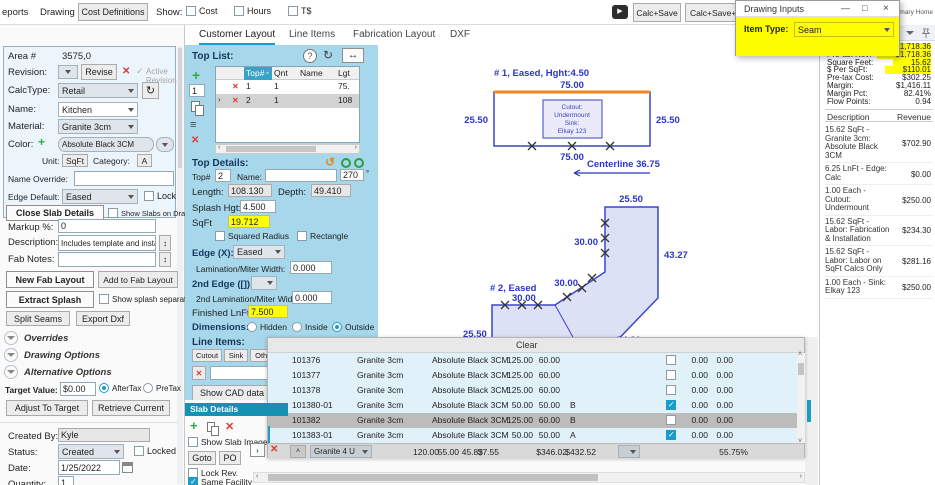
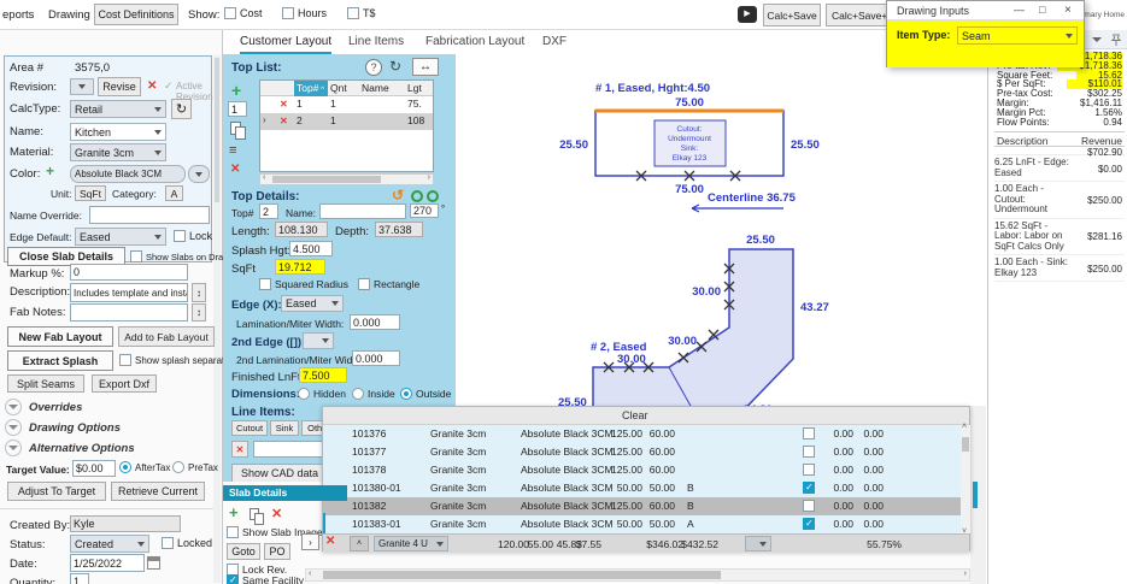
  eports
  Drawing
  Cost Definitions
  Show:
  Cost
  Hours
  T$
  Calc+Save
  Calc+Save+
  Area #
  3575,0
  Revision:
  Revise
  ✕
  ✓
  Active Revision
  CalcType:
  Retail
  ↻
  Name:
  Kitchen
  Material:
  Granite 3cm
  Color:
  +
  Absolute Black 3CM
  Unit:
  SqFt
  Category:
  A
  Name Override:
  Edge Default:
  Eased
  Lock
  Close Slab Details
  Show Slabs on Dra
  Markup %:
  0
  Description:
  Includes template and inst
  ↕
  Fab Notes:
  ↕
  New Fab Layout
  Add to Fab Layout
  Extract Splash
  Show splash separa
  Split Seams
  Export Dxf
  Overrides
  Drawing Options
  Alternative Options
  Target Value:
  $0.00
  AfterTax
  PreTax
  Adjust To Target
  Retrieve Current
  Created By:
  Kyle
  Status:
  Created
  Locked
  Date:
  1/25/2022
  1
  Customer Layout
  Line Items
  Fabrication Layout
  DXF
  # 1, Eased, Hght:4.50
  75.00
  25.50
  25.50
  75.00
  Centerline 36.75
  25.50
  30.00
  43.27
  30.00
  # 2, Eased
  30.00
  25.50
  Top List:
  ?
  ↻
  ↔
  +
  1
  ≡
  ✕
  Top#
  Qnt
  Name
  Lgt
  ✕
  1
  1
  75.
  ›
  ✕
  2
  1
  108
  Top Details:
  ↺
  270
  °
  Top#
  2
  Name:
  Length:
  108.130
  Depth:
- 49.410
+ 37.638
  Splash Hgt
  4.500
  SqFt
  19.712
  Squared Radius
  Rectangle
  Edge (X)
  Eased
  Lamination/Miter Width:
  0.000
  2nd Edge ([])
  2nd Lamination/Miter Wid
  0.000
  Finished LnF
  7.500
  Dimensions
  Hidden
  Inside
  Outside
  Line Items:
  Cutout
  Sink
  ✕
  Show CAD data
  Slab Details
  +
  ✕
  Show Slab Image
  Goto
  PO
  Lock Rev.
  Same Facility
  Clear
  101376
  Granite 3cm
  Absolute Black 3CM
  125.00
  60.00
  0.00
  0.00
  101377
  Granite 3cm
  Absolute Black 3CM
  125.00
  60.00
  0.00
  0.00
  101378
  Granite 3cm
  Absolute Black 3CM
  125.00
  60.00
  0.00
  0.00
  101380-01
  Granite 3cm
  Absolute Black 3CM
  50.00
  50.00
  B
  0.00
  0.00
  101382
  Granite 3cm
  Absolute Black 3CM
  125.00
  60.00
  B
  0.00
  0.00
  101383-01
  Granite 3cm
  Absolute Black 3CM
  50.00
  50.00
  A
  0.00
  0.00
  Granite 4 U
  120.00
  55.00
  45.83
  $7.55
  $346.02
  $432.52
  55.75%
  ›
  ✕
  1,718.36
  1,718.36
  Square Feet:
  15.62
  $ Per SqFt:
  $110.01
  Pre-tax Cost:
  $302.25
  Margin:
  $1,416.11
  Margin Pct:
- 82.41%
+ 1.56%
  Flow Points:
  0.94
  Description
  Revenue
- 15.62 SqFt - Granite 3cm: Absolute Black 3CM
  $702.90
- 6.25 LnFt - Edge: Calc
+ 6.25 LnFt - Edge: Eased
  $0.00
  1.00 Each - Cutout: Undermount
  $250.00
- 15.62 SqFt - Labor: Fabrication & Installation
- $234.30
  15.62 SqFt - Labor: Labor on SqFt Calcs Only
  $281.16
  1.00 Each - Sink: Elkay 123
  $250.00
  Drawing Inputs
  —
  □
  ×
  Item Type:
  Seam
